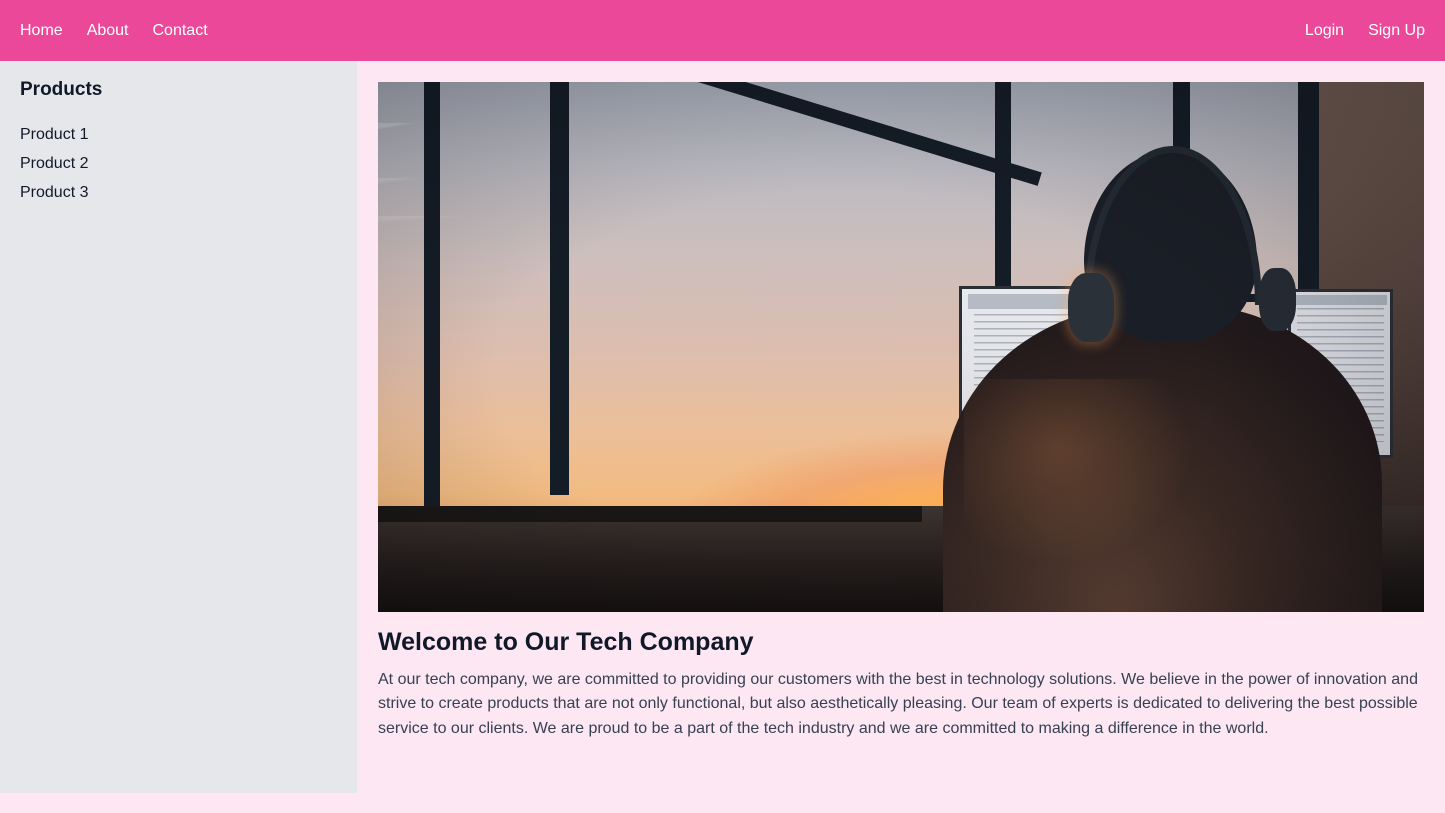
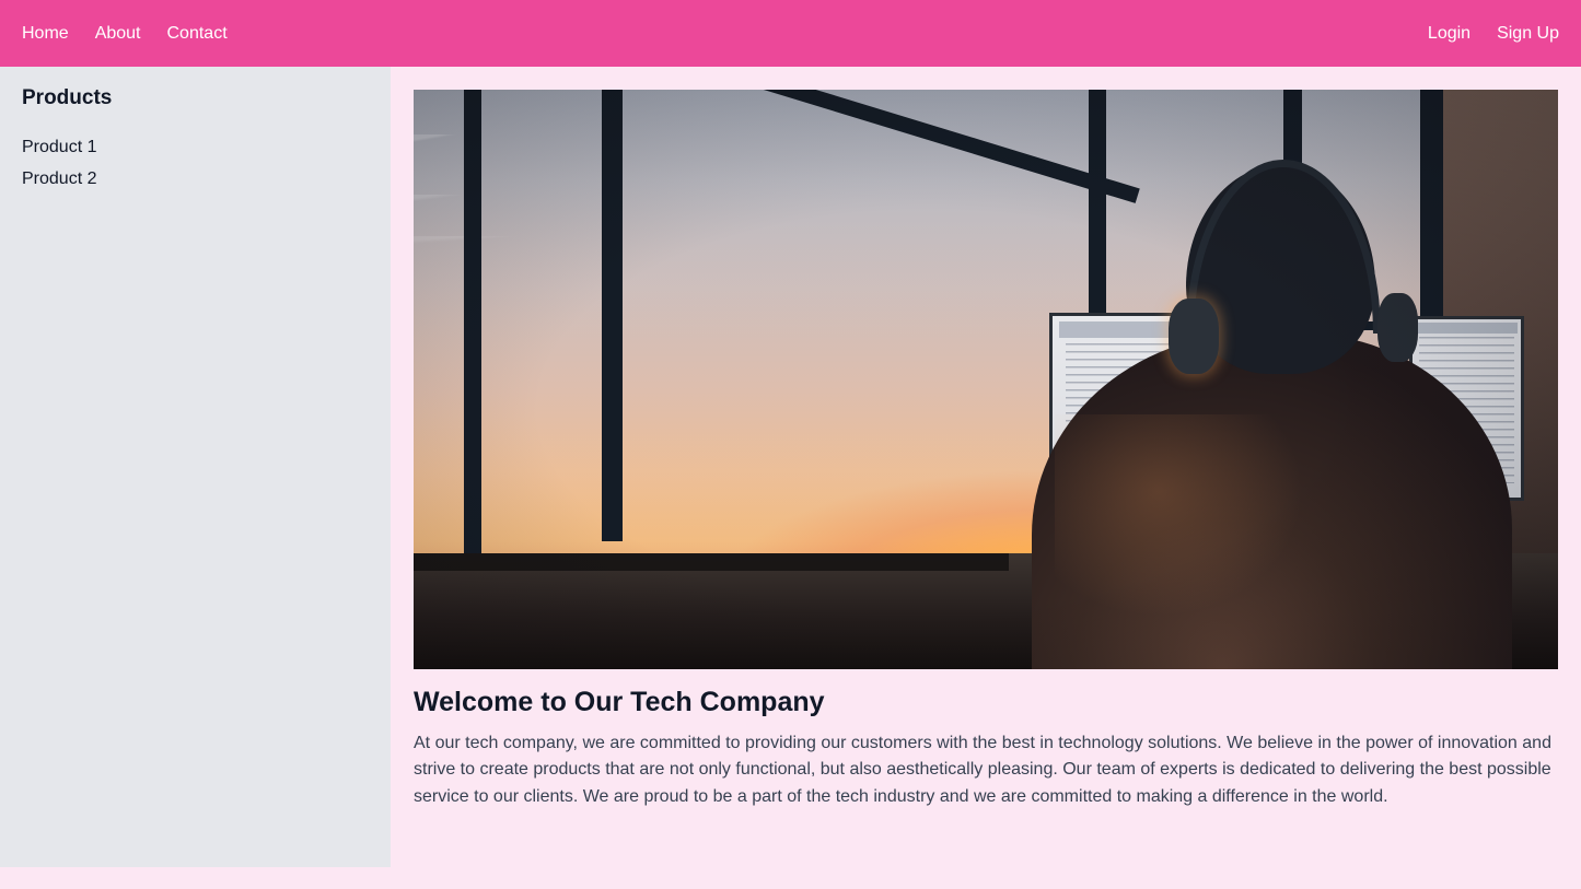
  Home
  About
  Contact
  Login
  Sign Up
  Products
  Product 1
  Product 2
- Product 3
  Welcome to Our Tech Company
  At our tech company, we are committed to providing our customers with the best in technology solutions. We believe in the power of innovation and strive to create products that are not only functional, but also aesthetically pleasing. Our team of experts is dedicated to delivering the best possible service to our clients. We are proud to be a part of the tech industry and we are committed to making a difference in the world.
